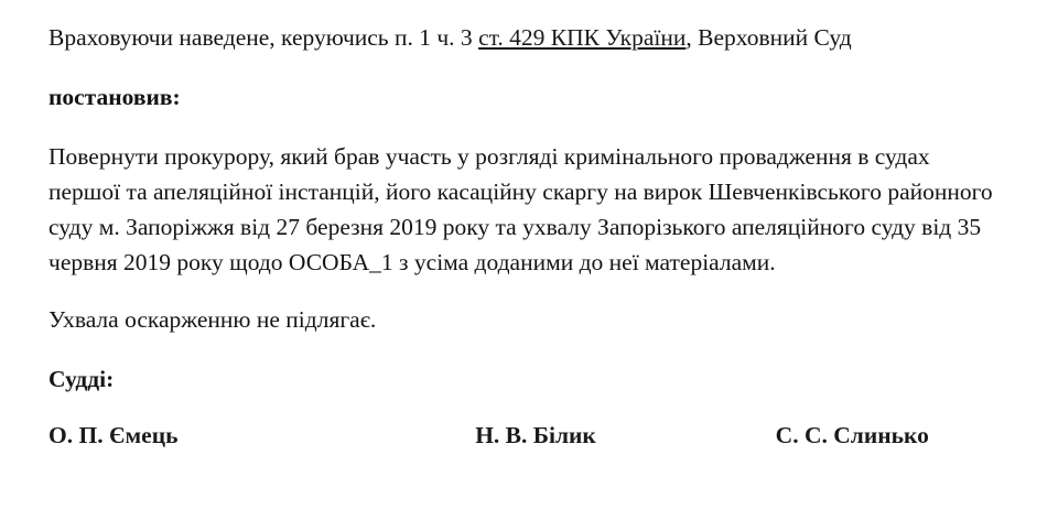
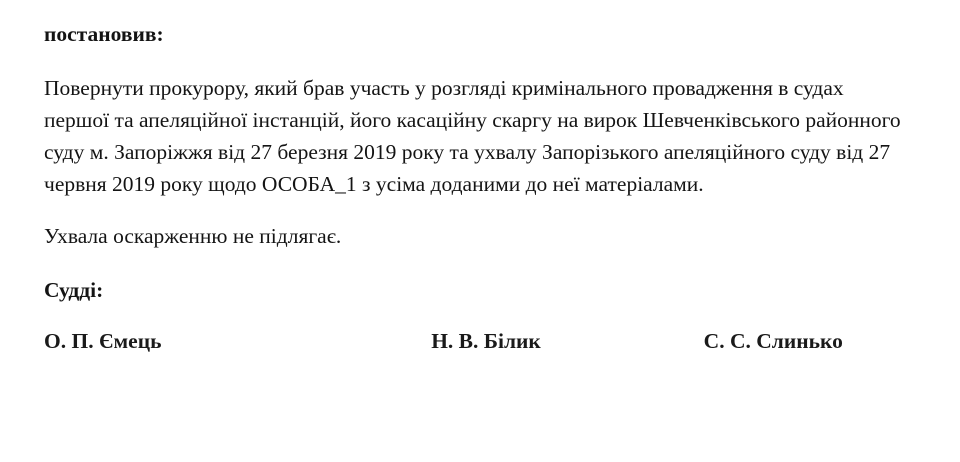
- Враховуючи наведене, керуючись п. 1 ч. 3 ст. 429 КПК України, Верховний Суд
  постановив:
- Повернути прокурору, який брав участь у розгляді кримінального провадження в судах першої та апеляційної інстанцій, його касаційну скаргу на вирок Шевченківського районного суду м. Запоріжжя від 27 березня 2019 року та ухвалу Запорізького апеляційного суду від 35 червня 2019 року щодо ОСОБА_1 з усіма доданими до неї матеріалами.
+ Повернути прокурору, який брав участь у розгляді кримінального провадження в судах першої та апеляційної інстанцій, його касаційну скаргу на вирок Шевченківського районного суду м. Запоріжжя від 27 березня 2019 року та ухвалу Запорізького апеляційного суду від 27 червня 2019 року щодо ОСОБА_1 з усіма доданими до неї матеріалами.
  Ухвала оскарженню не підлягає.
  Судді:
  О. П. Ємець
  Н. В. Білик
  С. С. Слинько
